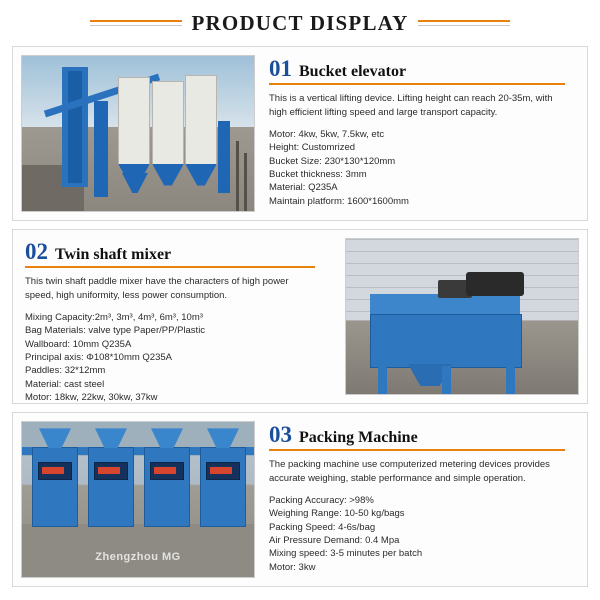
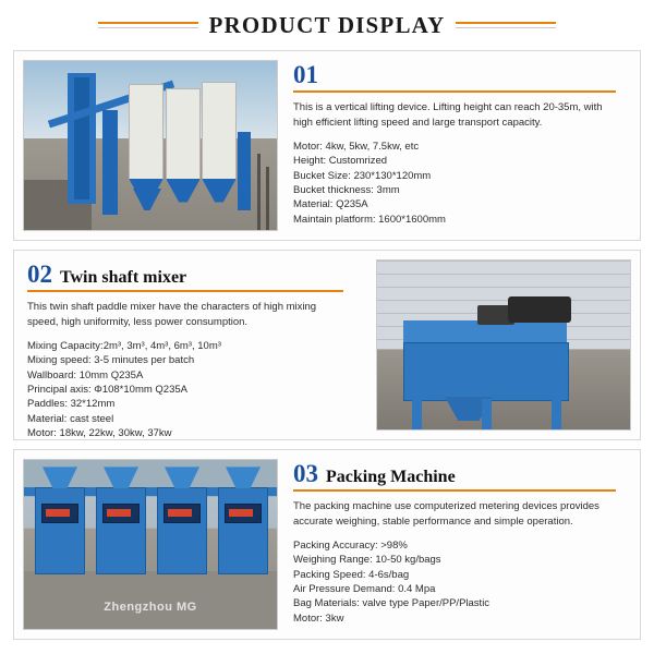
  PRODUCT DISPLAY
  01
- Bucket elevator
  This is a vertical lifting device. Lifting height can reach 20-35m, with high efficient lifting speed and large transport capacity.
  Motor: 4kw, 5kw, 7.5kw, etc
  Height: Customrized
  Bucket Size: 230*130*120mm
  Bucket thickness: 3mm
  Material: Q235A
  Maintain platform: 1600*1600mm
  02
  Twin shaft mixer
- This twin shaft paddle mixer have the characters of high power speed, high uniformity, less power consumption.
+ This twin shaft paddle mixer have the characters of high mixing speed, high uniformity, less power consumption.
  Mixing Capacity:2m³, 3m³, 4m³, 6m³, 10m³
- Bag Materials: valve type Paper/PP/Plastic
+ Mixing speed: 3-5 minutes per batch
  Wallboard: 10mm Q235A
  Principal axis: Φ108*10mm Q235A
  Paddles: 32*12mm
  Material: cast steel
  Motor: 18kw, 22kw, 30kw, 37kw
  Zhengzhou MG
  03
  Packing Machine
  The packing machine use computerized metering devices provides accurate weighing, stable performance and simple operation.
  Packing Accuracy: >98%
  Weighing Range: 10-50 kg/bags
  Packing Speed: 4-6s/bag
  Air Pressure Demand: 0.4 Mpa
- Mixing speed: 3-5 minutes per batch
+ Bag Materials: valve type Paper/PP/Plastic
  Motor: 3kw
